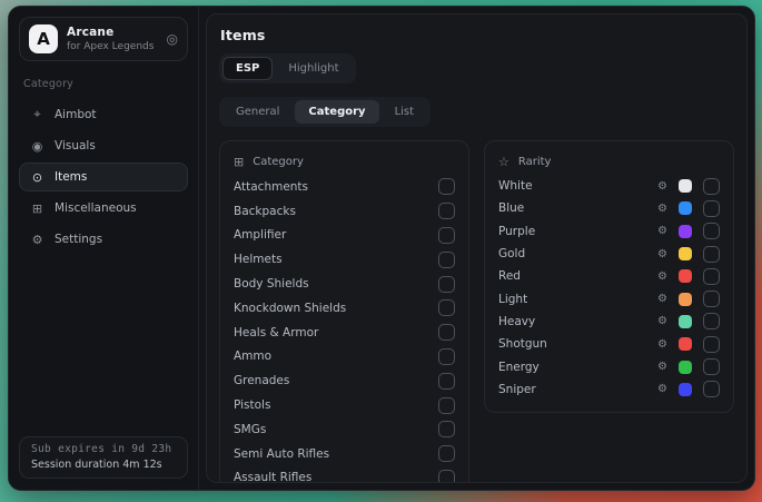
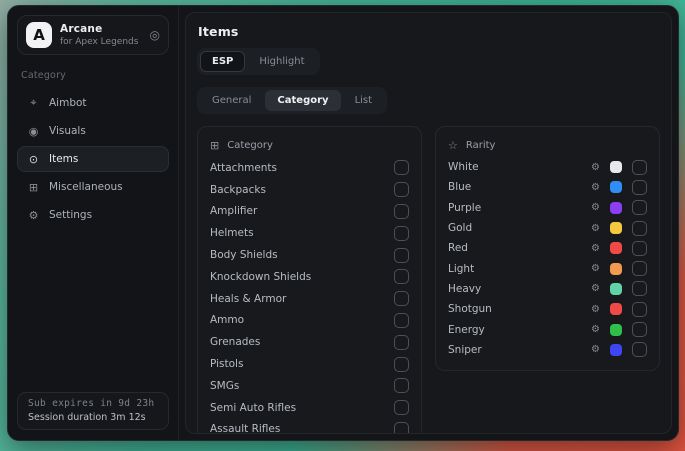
  A
  Arcane
  for Apex Legends
  ◎
  Category
  ⌖
  Aimbot
  ◉
  Visuals
  ⊙
  Items
  ⊞
  Miscellaneous
  ⚙
  Settings
  Sub expires in 9d 23h
- Session duration 4m 12s
+ Session duration 3m 12s
  Items
  ESP
  Highlight
  General
  Category
  List
  ⊞
  Category
  Attachments
  Backpacks
  Amplifier
  Helmets
  Body Shields
  Knockdown Shields
  Heals & Armor
  Ammo
  Grenades
  Pistols
  SMGs
  Semi Auto Rifles
  Assault Rifles
  ☆
  Rarity
  White
  ⚙
  Blue
  ⚙
  Purple
  ⚙
  Gold
  ⚙
  Red
  ⚙
  Light
  ⚙
  Heavy
  ⚙
  Shotgun
  ⚙
  Energy
  ⚙
  Sniper
  ⚙
